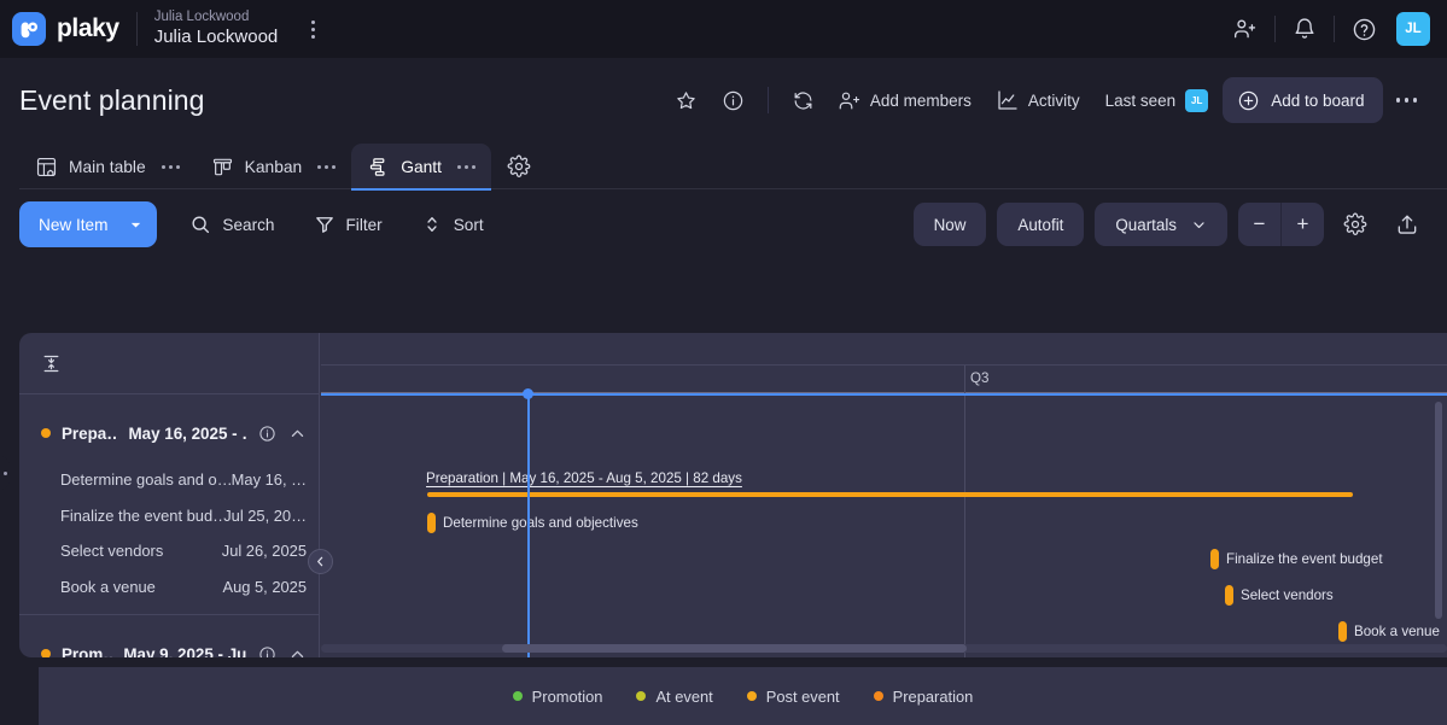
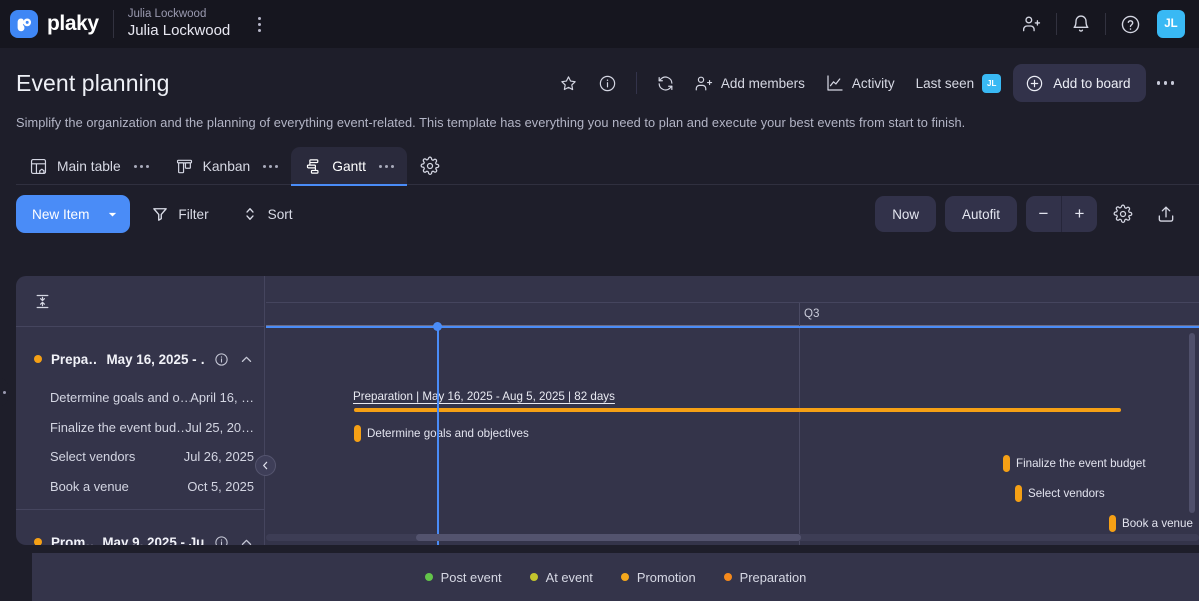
  plaky
  Julia Lockwood
  Julia Lockwood
  JL
  Event planning
  Add members
  Activity
  Last seen
  JL
  Add to board
+ Simplify the organization and the planning of everything event-related. This template has everything you need to plan and execute your best events from start to finish.
  Main table
  Kanban
  Gantt
  New Item
- Search
  Filter
  Sort
  Now
  Autofit
- Quartals
  −
  +
  Prepa…
  May 16, 2025 -
  Determine goals and o…
- May 16, …
+ April 16, …
  Finalize the event bud…
  Jul 25, 20…
  Select vendors
  Jul 26, 2025
  Book a venue
- Aug 5, 2025
+ Oct 5, 2025
  Prom…
  May 9, 2025 - Ju
  Q3
  Preparation | May 16, 2025 - Aug 5, 2025 | 82 days
  Determine goals and objectives
  Finalize the event budget
  Select vendors
  Book a venue
- Promotion
+ Post event
  At event
- Post event
+ Promotion
  Preparation
